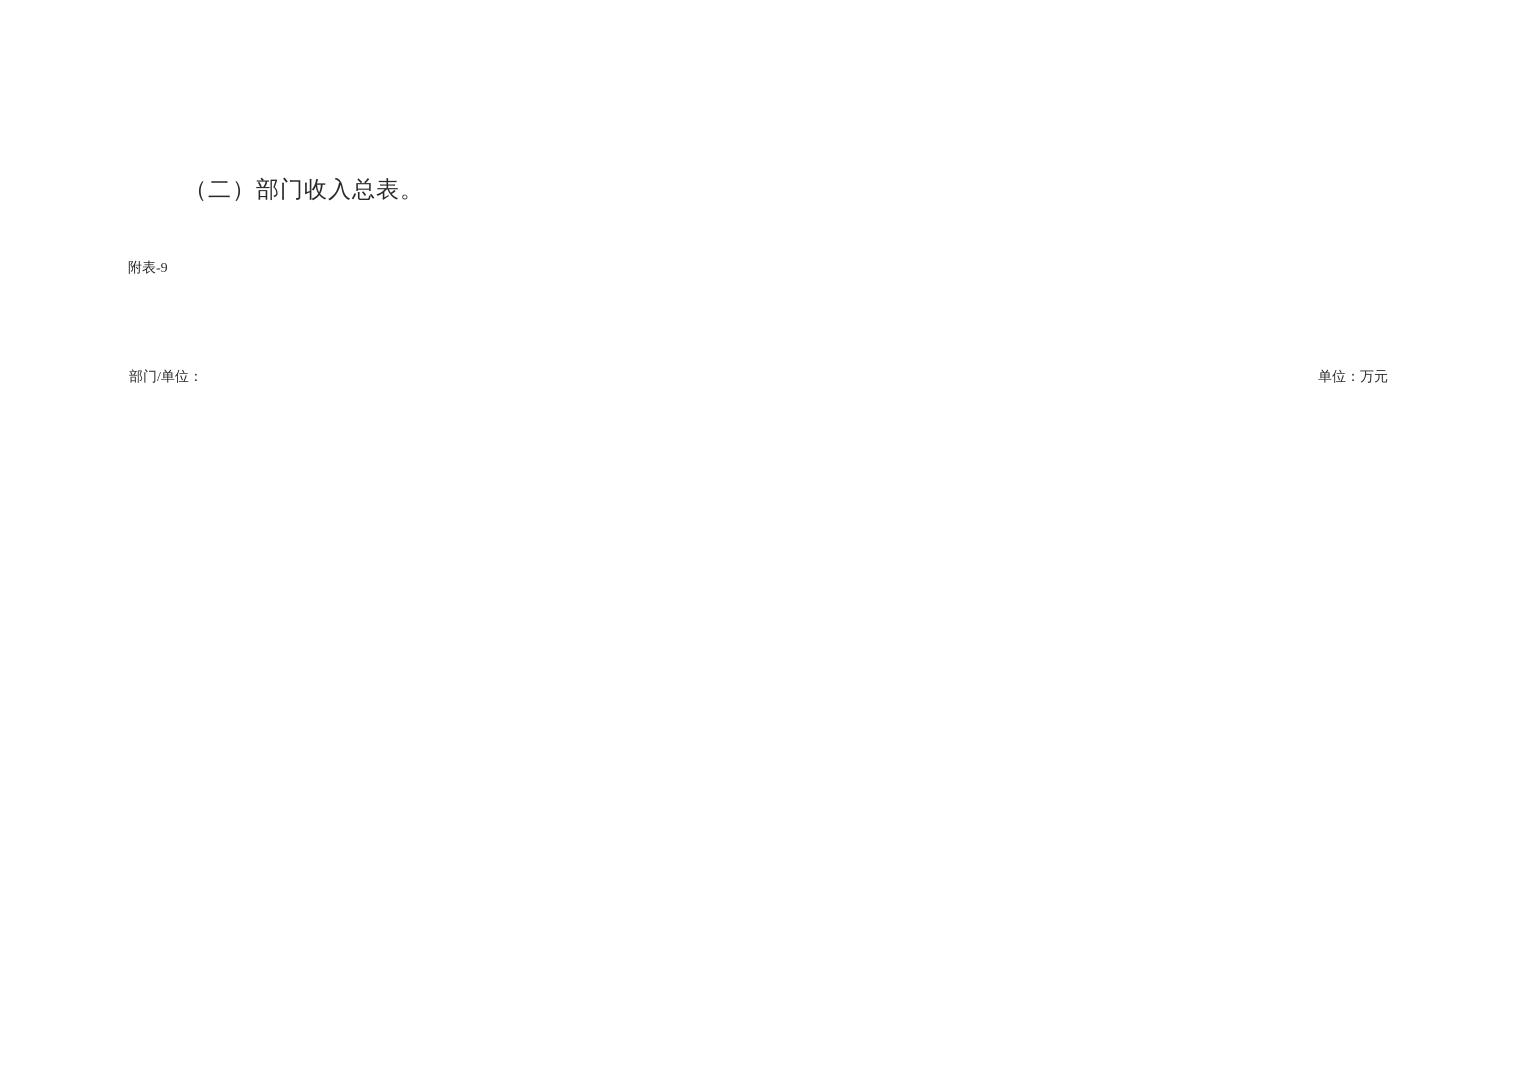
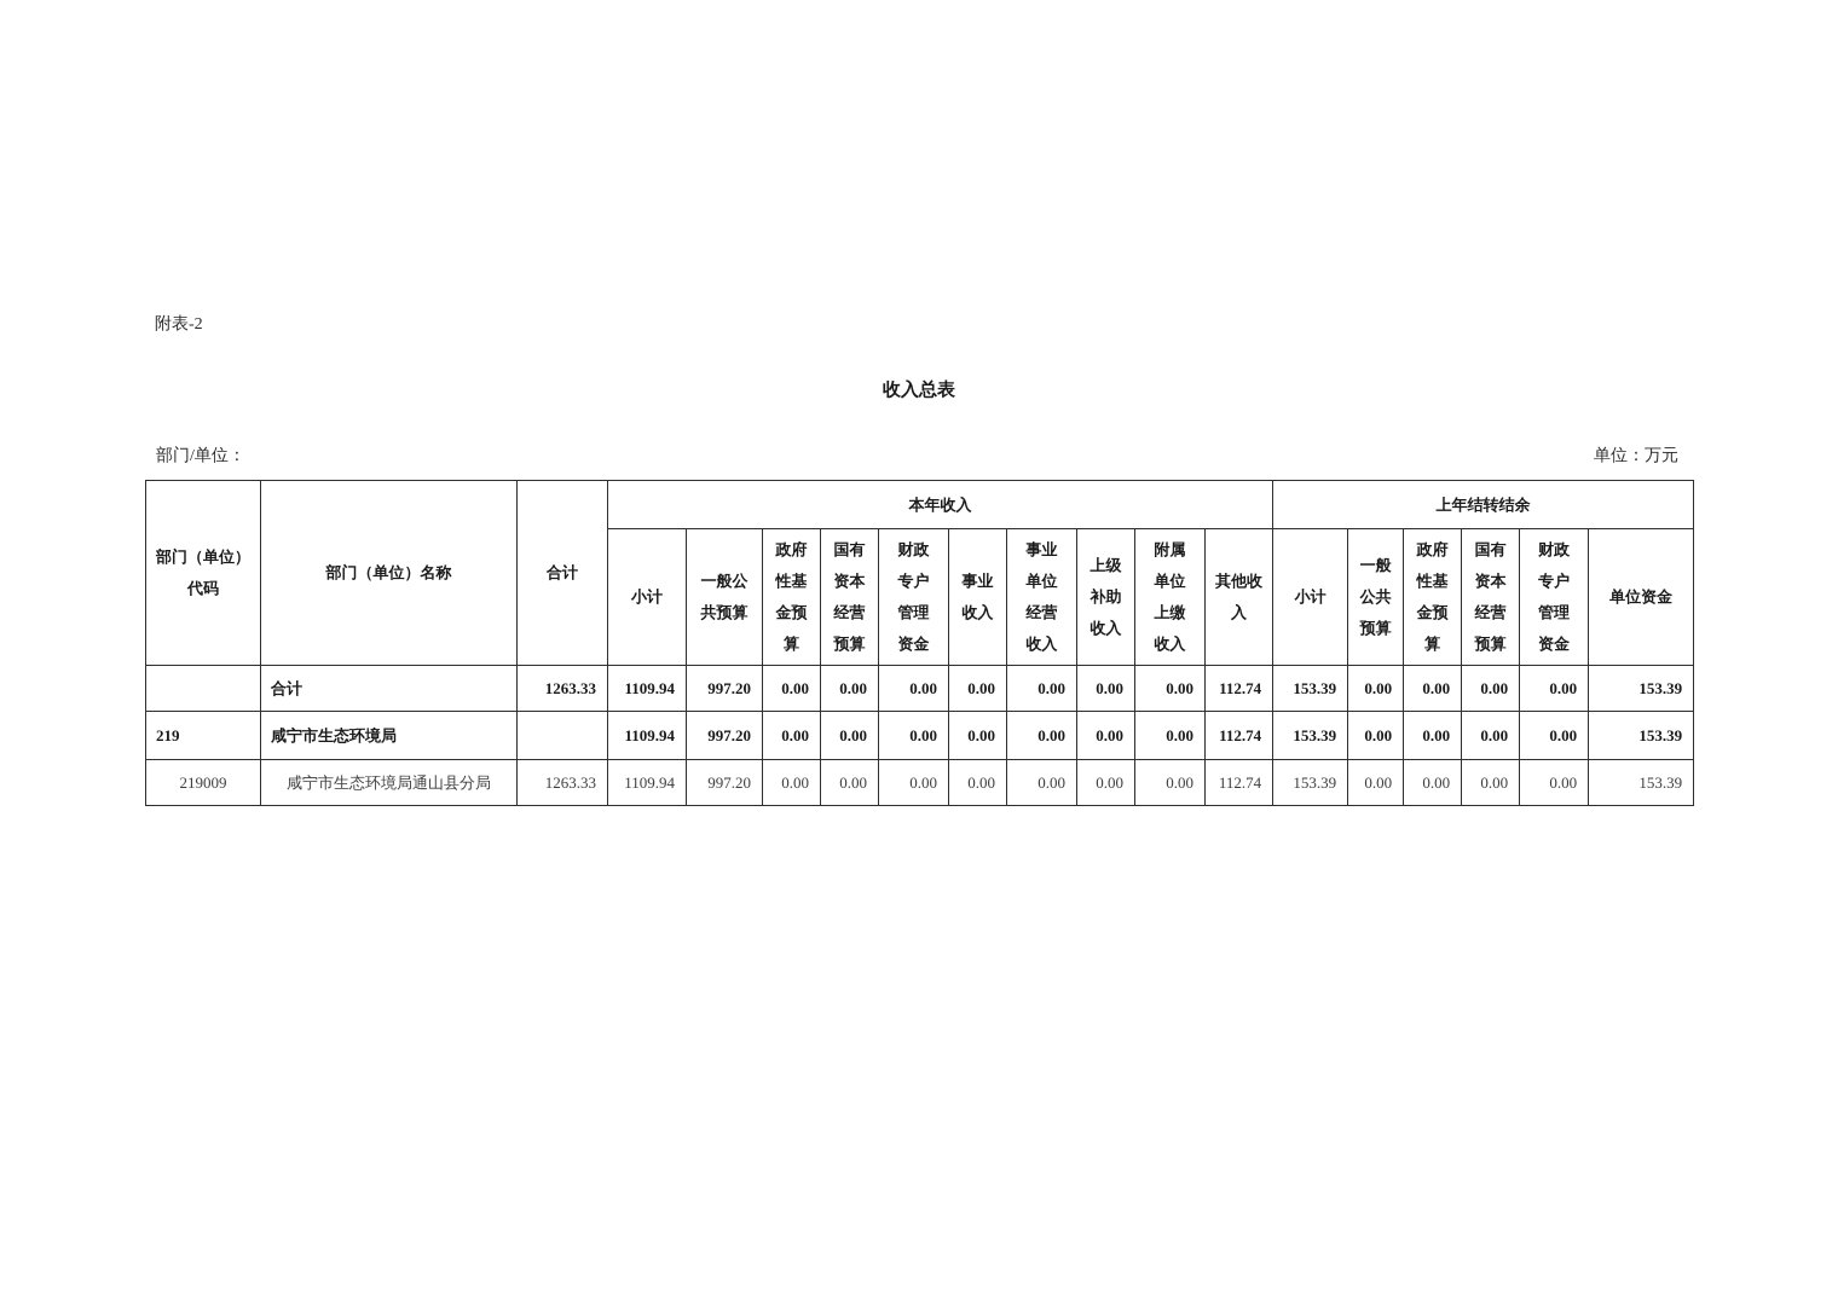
- （二）部门收入总表。
- 附表-9
+ 附表-2
+ 收入总表
  部门/单位：
  单位：万元
+ 部门（单位） 代码	部门（单位）名称	合计	本年收入	上年结转结余
+ 小计	一般公 共预算	政府 性基 金预 算	国有 资本 经营 预算	财政 专户 管理 资金	事业 收入	事业 单位 经营 收入	上级 补助 收入	附属 单位 上缴 收入	其他收 入	小计	一般 公共 预算	政府 性基 金预 算	国有 资本 经营 预算	财政 专户 管理 资金	单位资金
+ 	合计	1263.33	1109.94	997.20	0.00	0.00	0.00	0.00	0.00	0.00	0.00	112.74	153.39	0.00	0.00	0.00	0.00	153.39
+ 219	咸宁市生态环境局		1109.94	997.20	0.00	0.00	0.00	0.00	0.00	0.00	0.00	112.74	153.39	0.00	0.00	0.00	0.00	153.39
+ 219009	咸宁市生态环境局通山县分局	1263.33	1109.94	997.20	0.00	0.00	0.00	0.00	0.00	0.00	0.00	112.74	153.39	0.00	0.00	0.00	0.00	153.39
